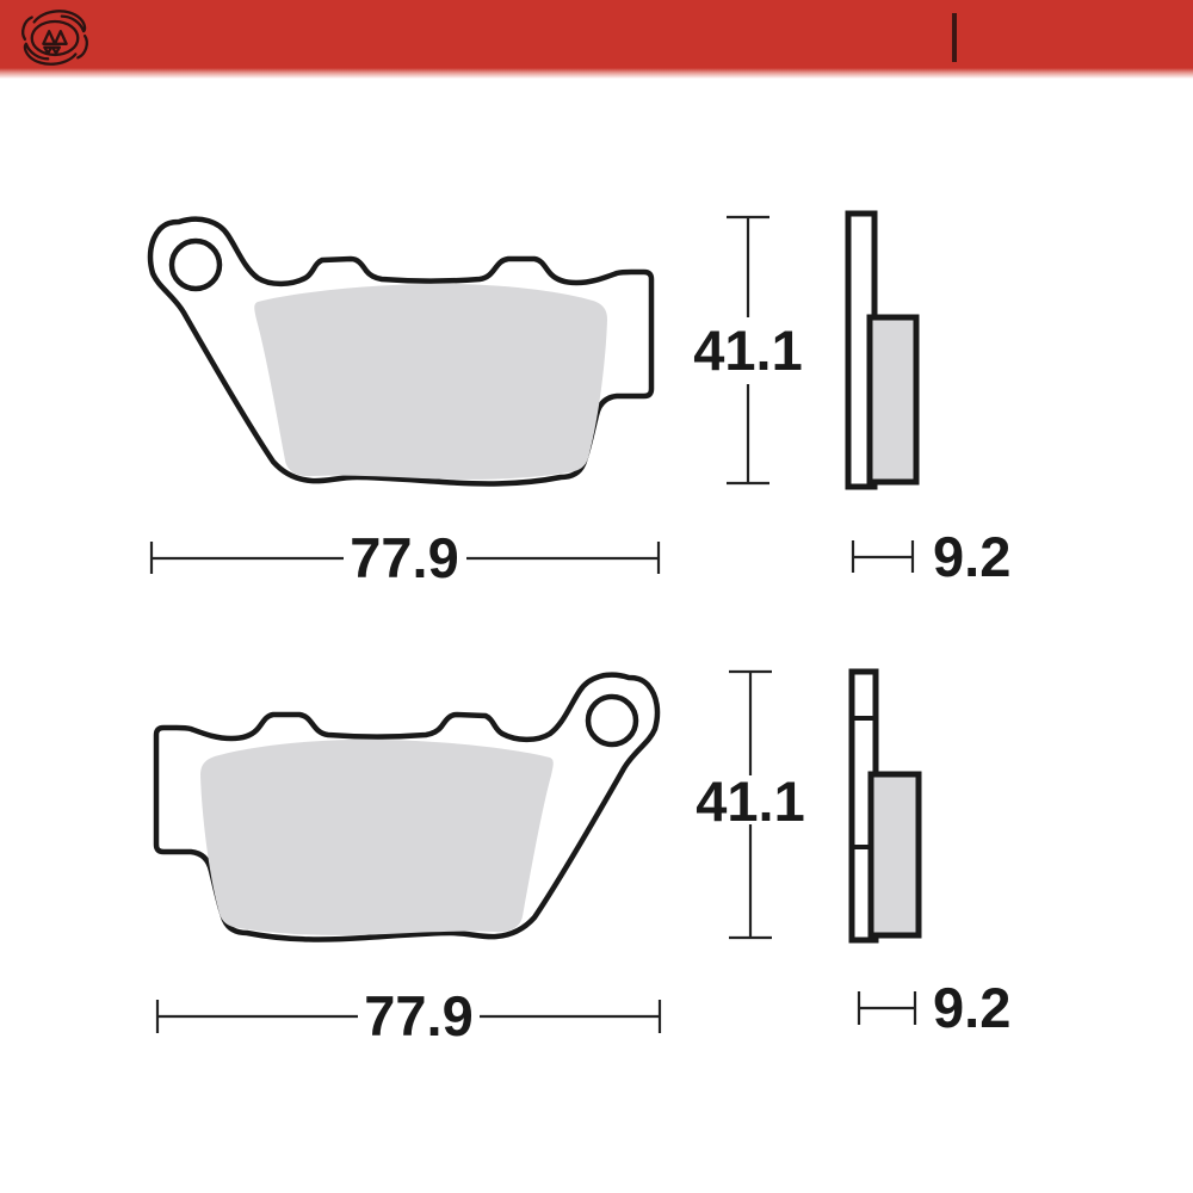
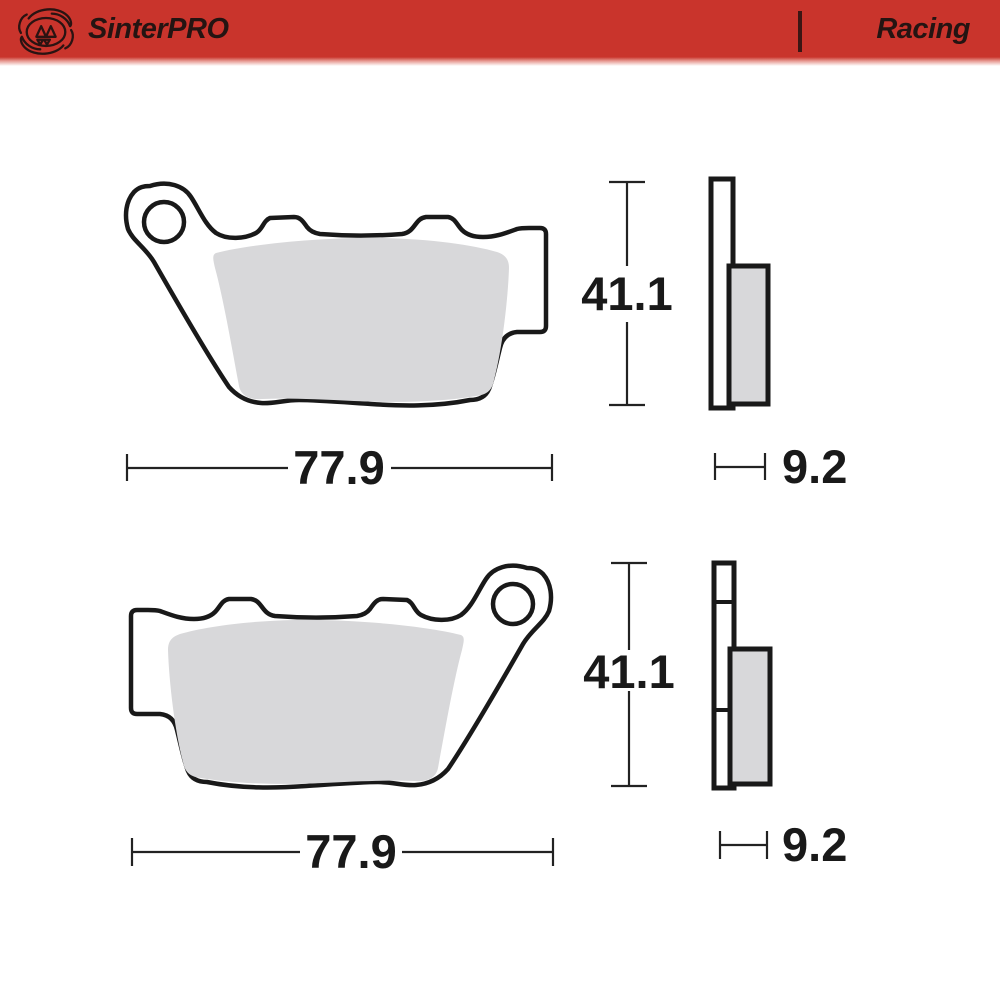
+ SinterPRO
+ Racing
  41.1
  77.9
  9.2
  41.1
  77.9
  9.2
